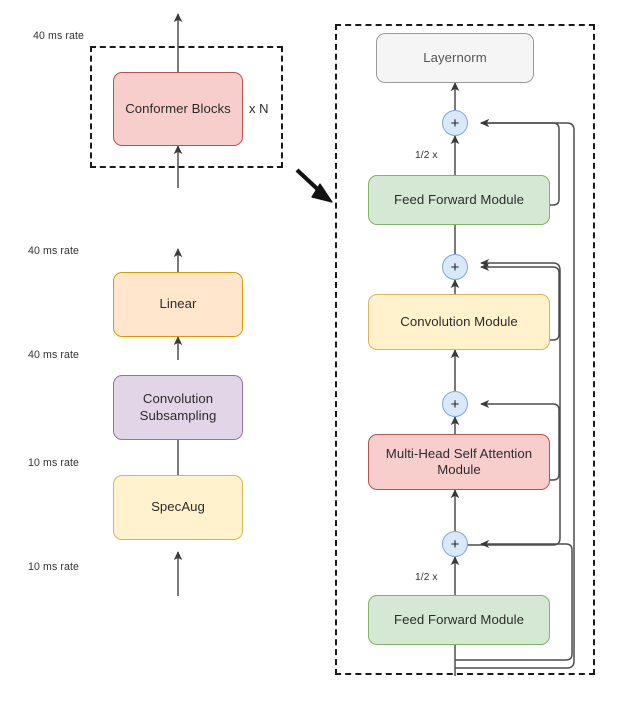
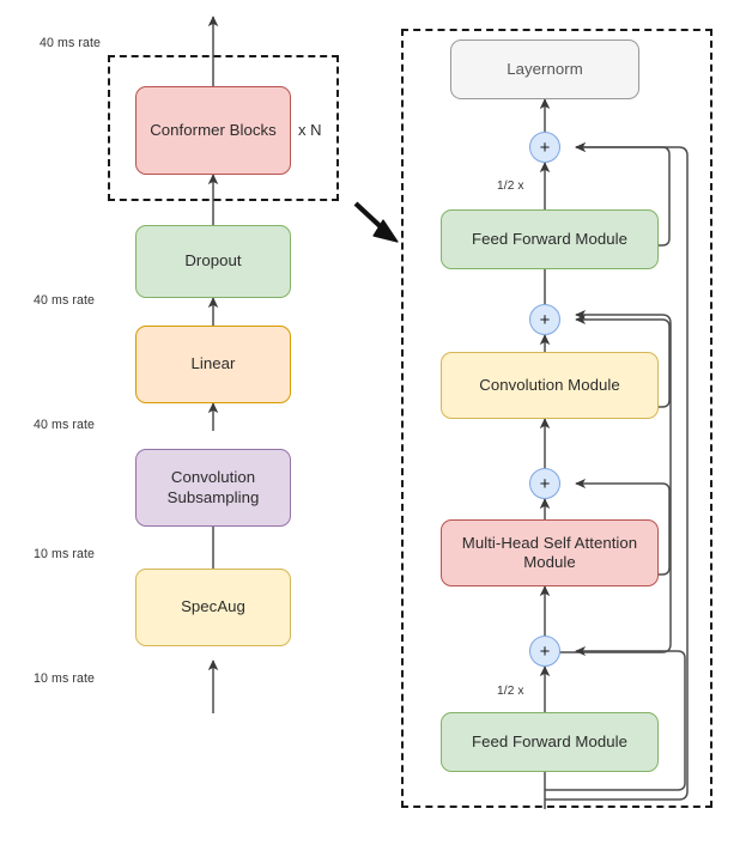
  Conformer Blocks
  x N
+ Dropout
  Linear
  Convolution
  Subsampling
  SpecAug
  40 ms rate
  40 ms rate
  40 ms rate
  10 ms rate
  10 ms rate
  Layernorm
  +
  1/2 x
  Feed Forward Module
  +
  Convolution Module
  +
  Multi-Head Self Attention
  Module
  +
  1/2 x
  Feed Forward Module
